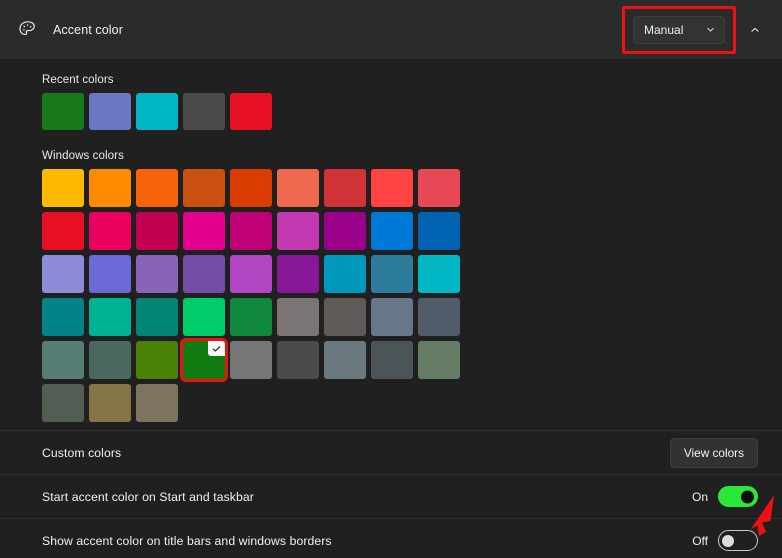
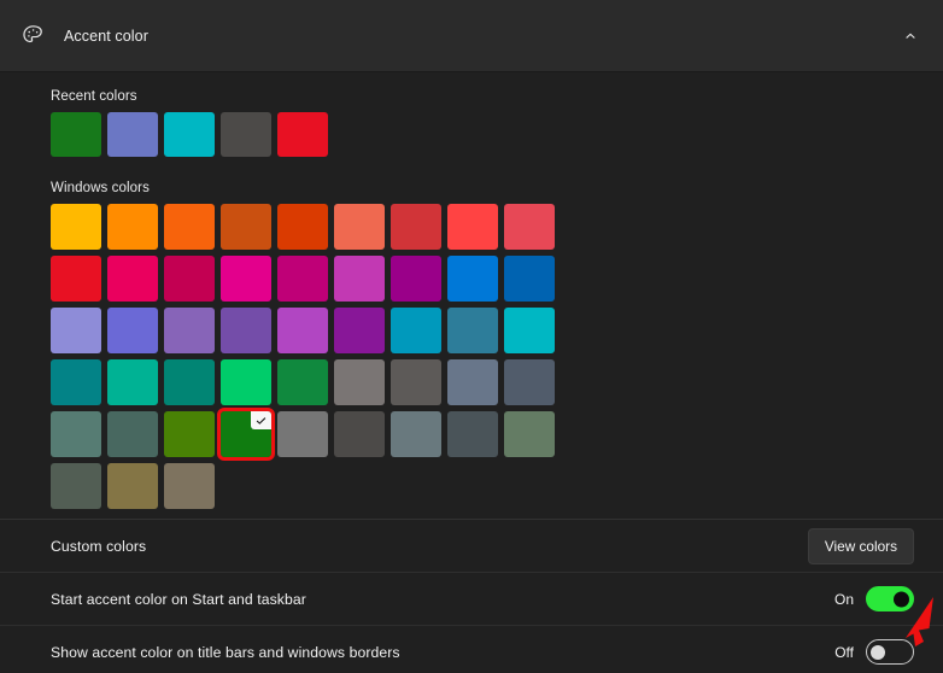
  Accent color
- Manual
  Recent colors
  Windows colors
  Custom colors
  View colors
  Start accent color on Start and taskbar
  On
  Show accent color on title bars and windows borders
  Off
